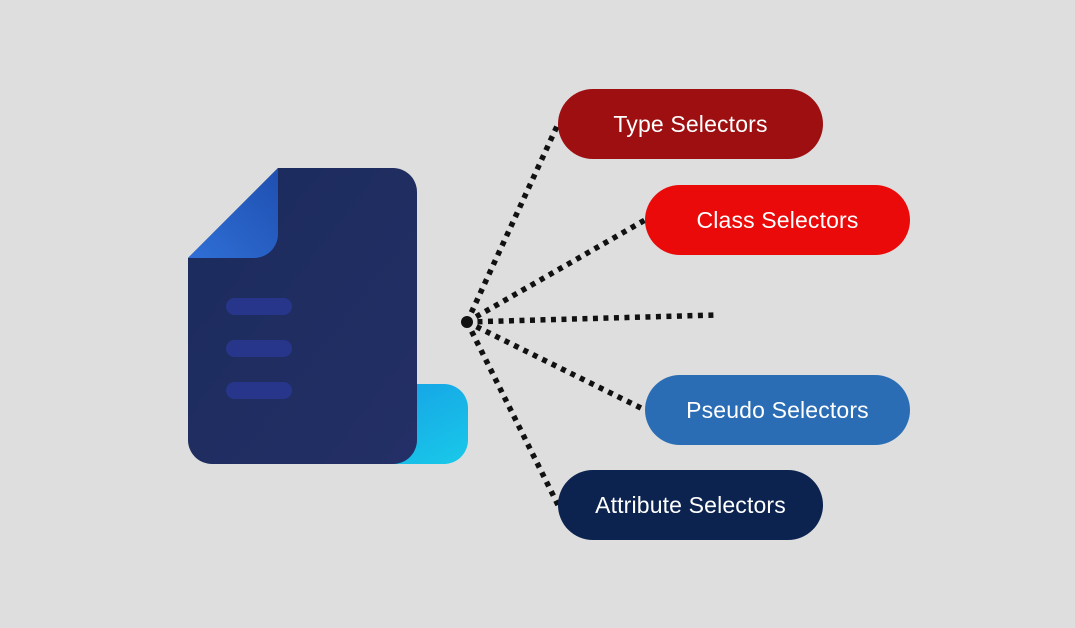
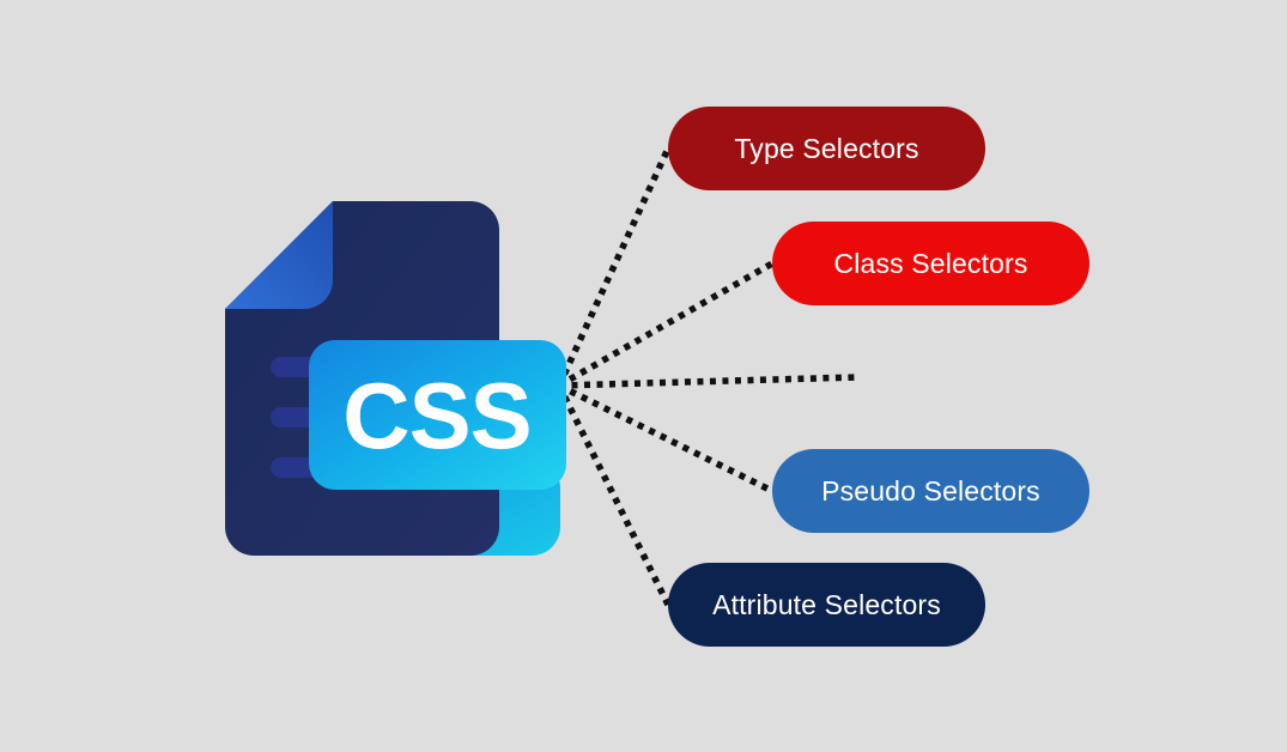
+ CSS
  Type Selectors
  Class Selectors
  Pseudo Selectors
  Attribute Selectors
